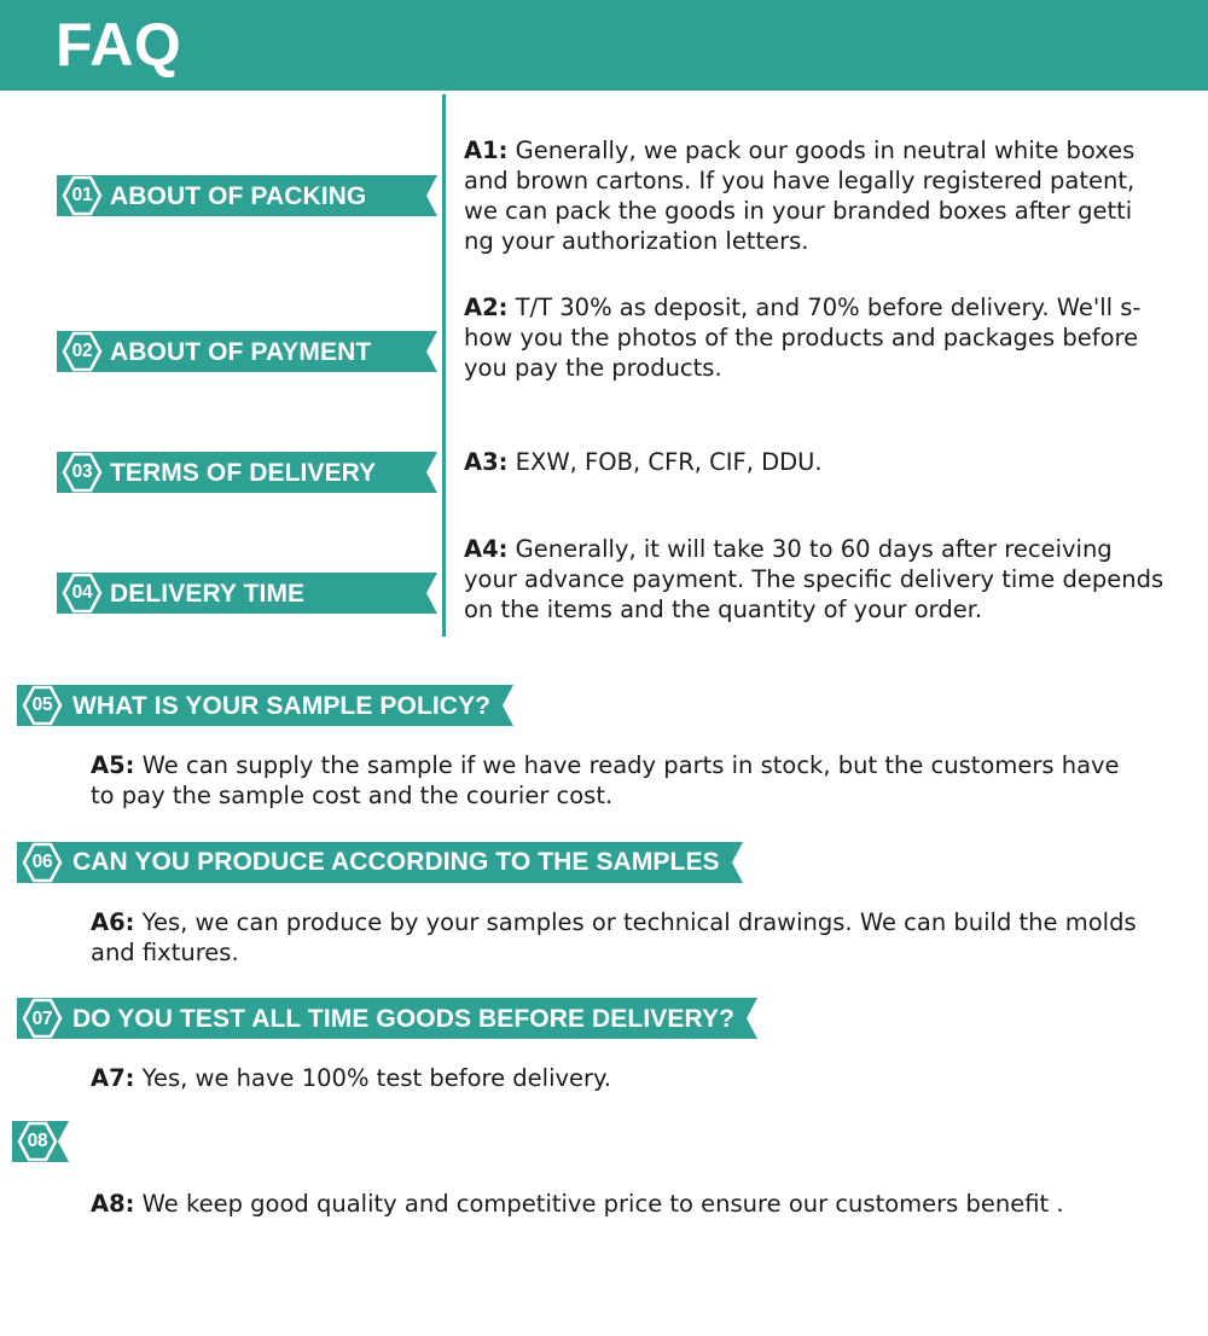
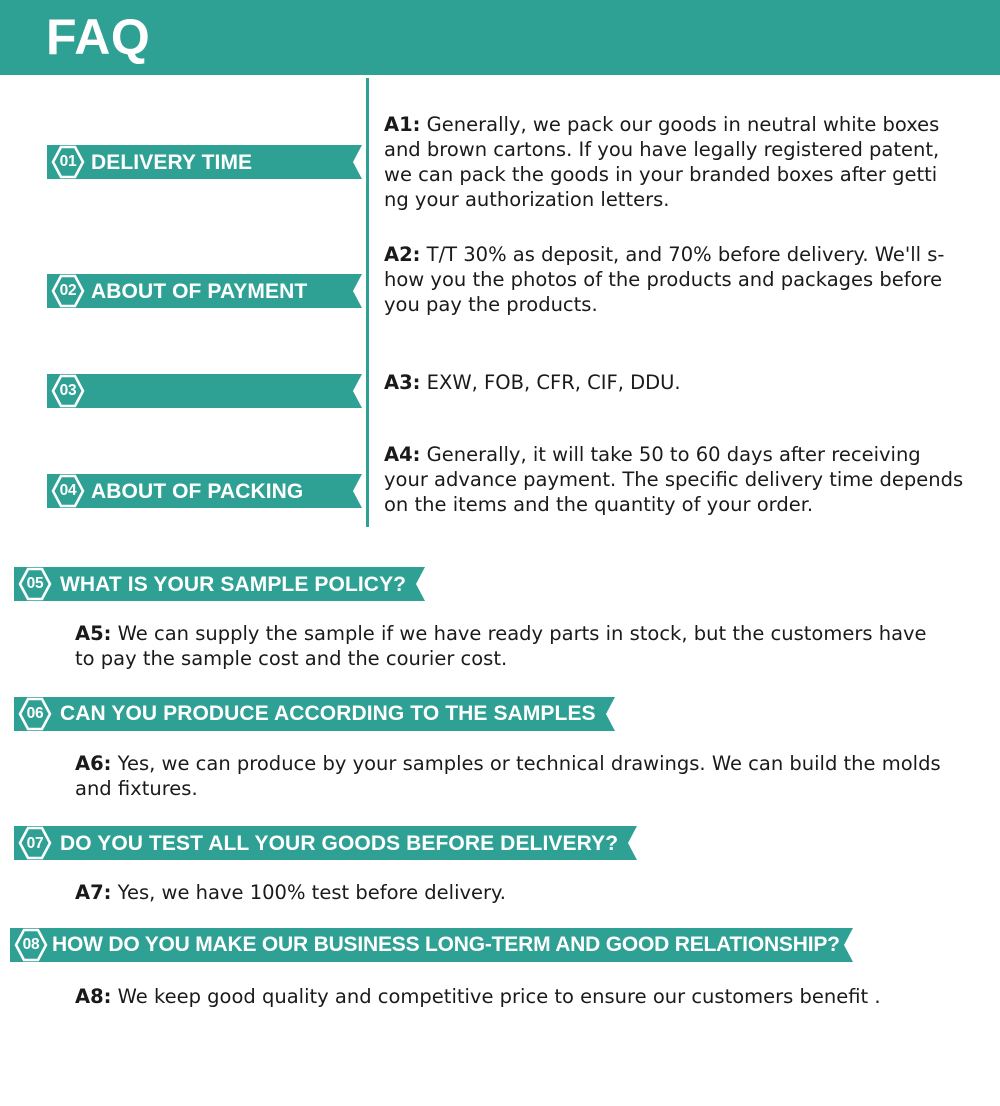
  FAQ
  01
- ABOUT OF PACKING
+ DELIVERY TIME
  02
  ABOUT OF PAYMENT
  03
- TERMS OF DELIVERY
  04
- DELIVERY TIME
+ ABOUT OF PACKING
  A1: Generally, we pack our goods in neutral white boxes and brown cartons. If you have legally registered patent, we can pack the goods in your branded boxes after getti ng your authorization letters.
  A2: T/T 30% as deposit, and 70% before delivery. We'll s-how you the photos of the products and packages before you pay the products.
  A3: EXW, FOB, CFR, CIF, DDU.
- A4: Generally, it will take 30 to 60 days after receiving your advance payment. The specific delivery time depends on the items and the quantity of your order.
+ A4: Generally, it will take 50 to 60 days after receiving your advance payment. The specific delivery time depends on the items and the quantity of your order.
  05
  WHAT IS YOUR SAMPLE POLICY?
  A5: We can supply the sample if we have ready parts in stock, but the customers have to pay the sample cost and the courier cost.
  06
  CAN YOU PRODUCE ACCORDING TO THE SAMPLES
  A6: Yes, we can produce by your samples or technical drawings. We can build the molds and fixtures.
  07
- DO YOU TEST ALL TIME GOODS BEFORE DELIVERY?
+ DO YOU TEST ALL YOUR GOODS BEFORE DELIVERY?
  A7: Yes, we have 100% test before delivery.
  08
+ HOW DO YOU MAKE OUR BUSINESS LONG-TERM AND GOOD RELATIONSHIP?
  A8: We keep good quality and competitive price to ensure our customers benefit .
